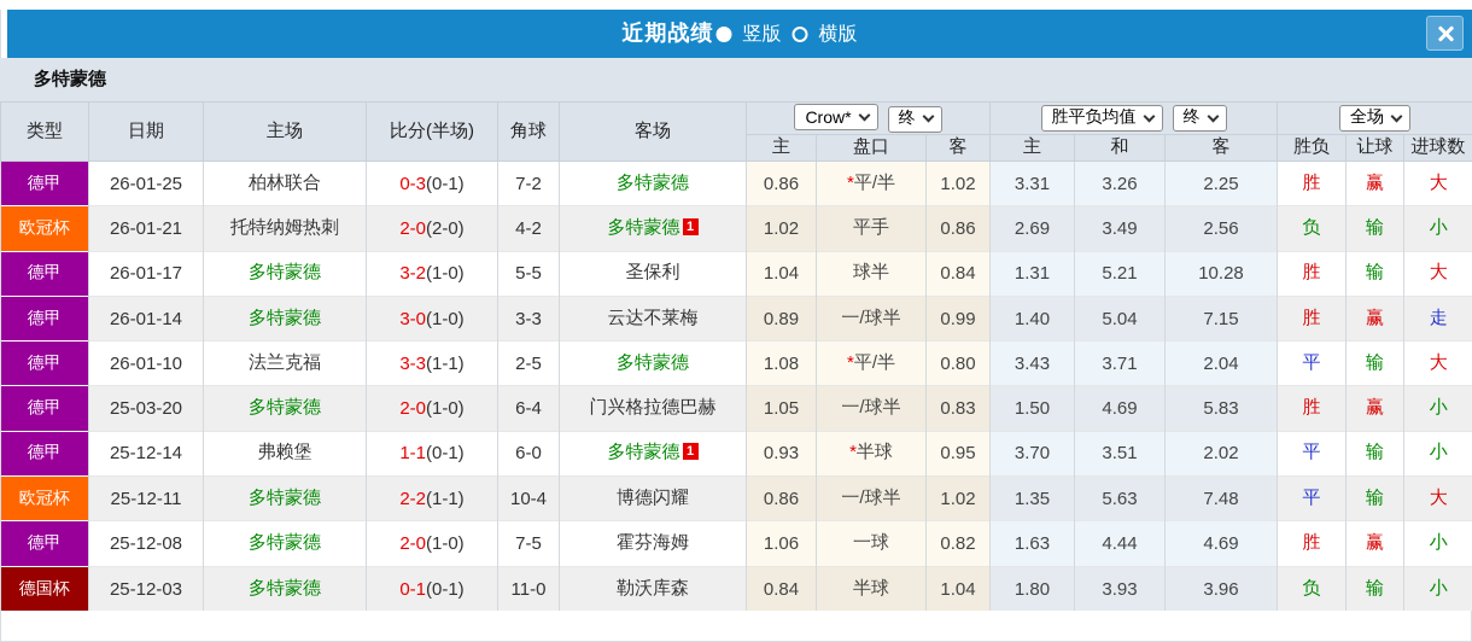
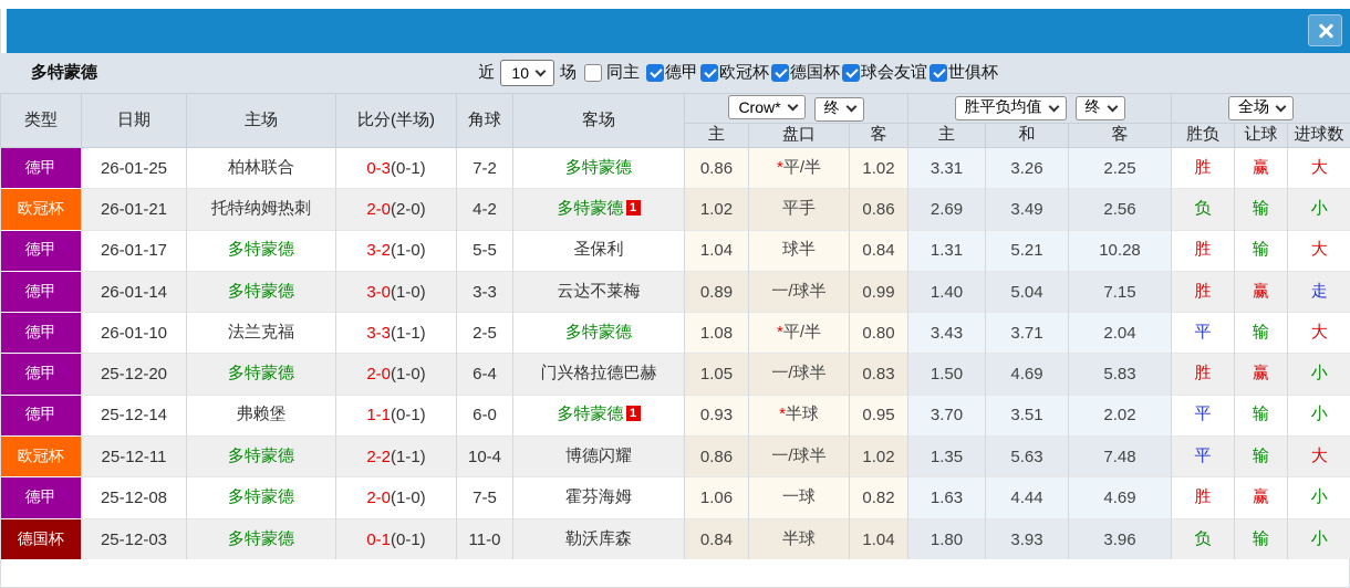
- 近期战绩
- 竖版
- 横版
  多特蒙德
+ 近
+ 10
+ 场
+ 同主
+ 德甲
+ 欧冠杯
+ 德国杯
+ 球会友谊
+ 世俱杯
  类型	日期	主场	比分(半场)	角球	客场	Crow* 终	胜平负均值 终	全场
  主	盘口	客	主	和	客	胜负	让球	进球数
  德甲	26-01-25	柏林联合	0-3(0-1)	7-2	多特蒙德	0.86	*平/半	1.02	3.31	3.26	2.25	胜	赢	大
  欧冠杯	26-01-21	托特纳姆热刺	2-0(2-0)	4-2	多特蒙德 1	1.02	平手	0.86	2.69	3.49	2.56	负	输	小
  德甲	26-01-17	多特蒙德	3-2(1-0)	5-5	圣保利	1.04	球半	0.84	1.31	5.21	10.28	胜	输	大
  德甲	26-01-14	多特蒙德	3-0(1-0)	3-3	云达不莱梅	0.89	一/球半	0.99	1.40	5.04	7.15	胜	赢	走
  德甲	26-01-10	法兰克福	3-3(1-1)	2-5	多特蒙德	1.08	*平/半	0.80	3.43	3.71	2.04	平	输	大
- 德甲	25-03-20	多特蒙德	2-0(1-0)	6-4	门兴格拉德巴赫	1.05	一/球半	0.83	1.50	4.69	5.83	胜	赢	小
+ 德甲	25-12-20	多特蒙德	2-0(1-0)	6-4	门兴格拉德巴赫	1.05	一/球半	0.83	1.50	4.69	5.83	胜	赢	小
  德甲	25-12-14	弗赖堡	1-1(0-1)	6-0	多特蒙德 1	0.93	*半球	0.95	3.70	3.51	2.02	平	输	小
  欧冠杯	25-12-11	多特蒙德	2-2(1-1)	10-4	博德闪耀	0.86	一/球半	1.02	1.35	5.63	7.48	平	输	大
  德甲	25-12-08	多特蒙德	2-0(1-0)	7-5	霍芬海姆	1.06	一球	0.82	1.63	4.44	4.69	胜	赢	小
  德国杯	25-12-03	多特蒙德	0-1(0-1)	11-0	勒沃库森	0.84	半球	1.04	1.80	3.93	3.96	负	输	小
